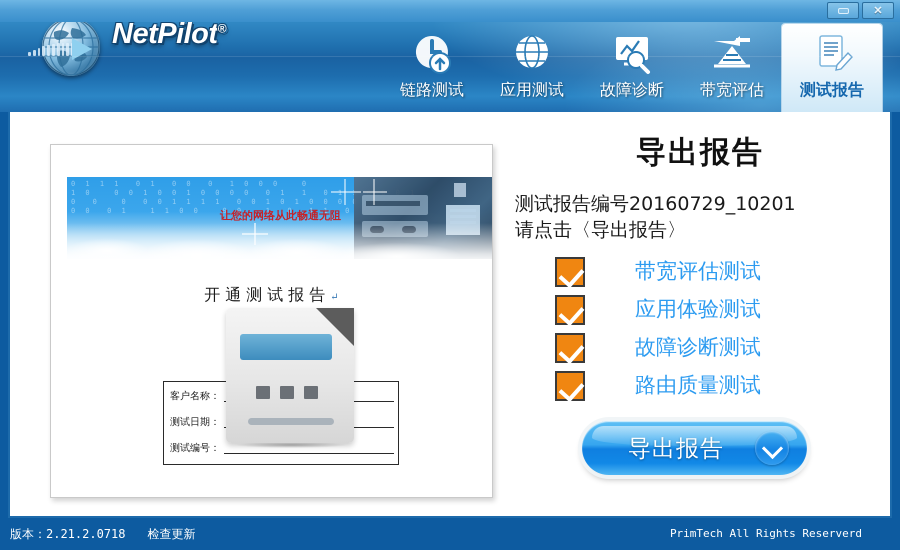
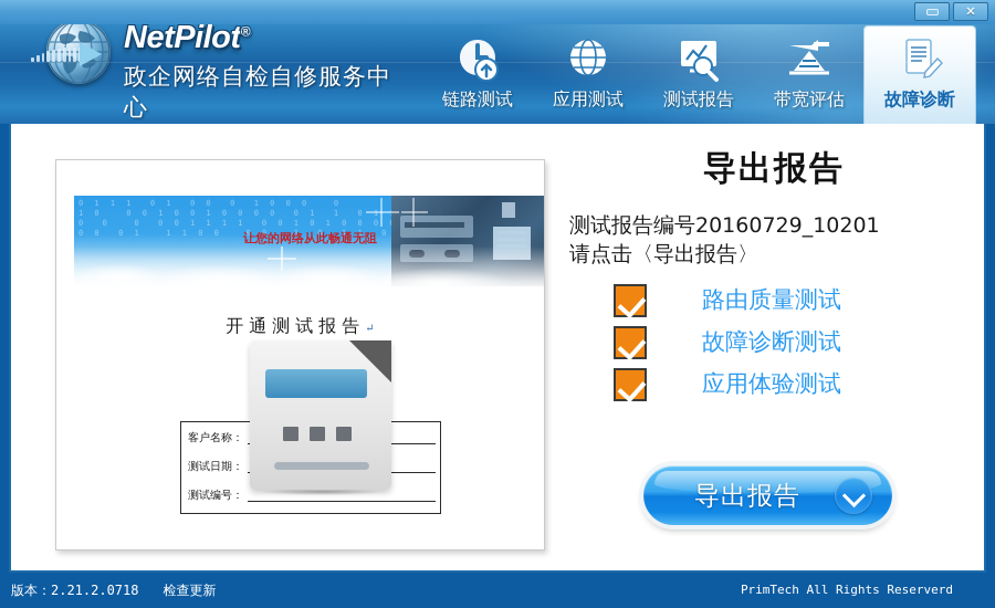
  ✕
  NetPilot®
+ 政企网络自检自修服务中心
  链路测试
  应用测试
- 故障诊断
+ 测试报告
  带宽评估
- 测试报告
+ 故障诊断
  0 1 1 1 0 1 0 0 0 1 0 0 0 0
  1 0 0 0 1 0 0 1 0 0 0 0 0 1 1 0 1
  0 0 0 0 0 1 1 1 1 0 0 1 0 1 0 0 0
  0 0 0 1 1 1 0 0 0 0 1 0 1 1
  让您的网络从此畅通无阻
  开通测试报告↵
  客户名称：
  测试日期：
  测试编号：
  导出报告
  测试报告编号20160729_10201
  请点击〈导出报告〉
- 带宽评估测试
- 应用体验测试
+ 路由质量测试
  故障诊断测试
- 路由质量测试
+ 应用体验测试
  导出报告
  版本：2.21.2.0718
  检查更新
  PrimTech All Rights Reserverd
